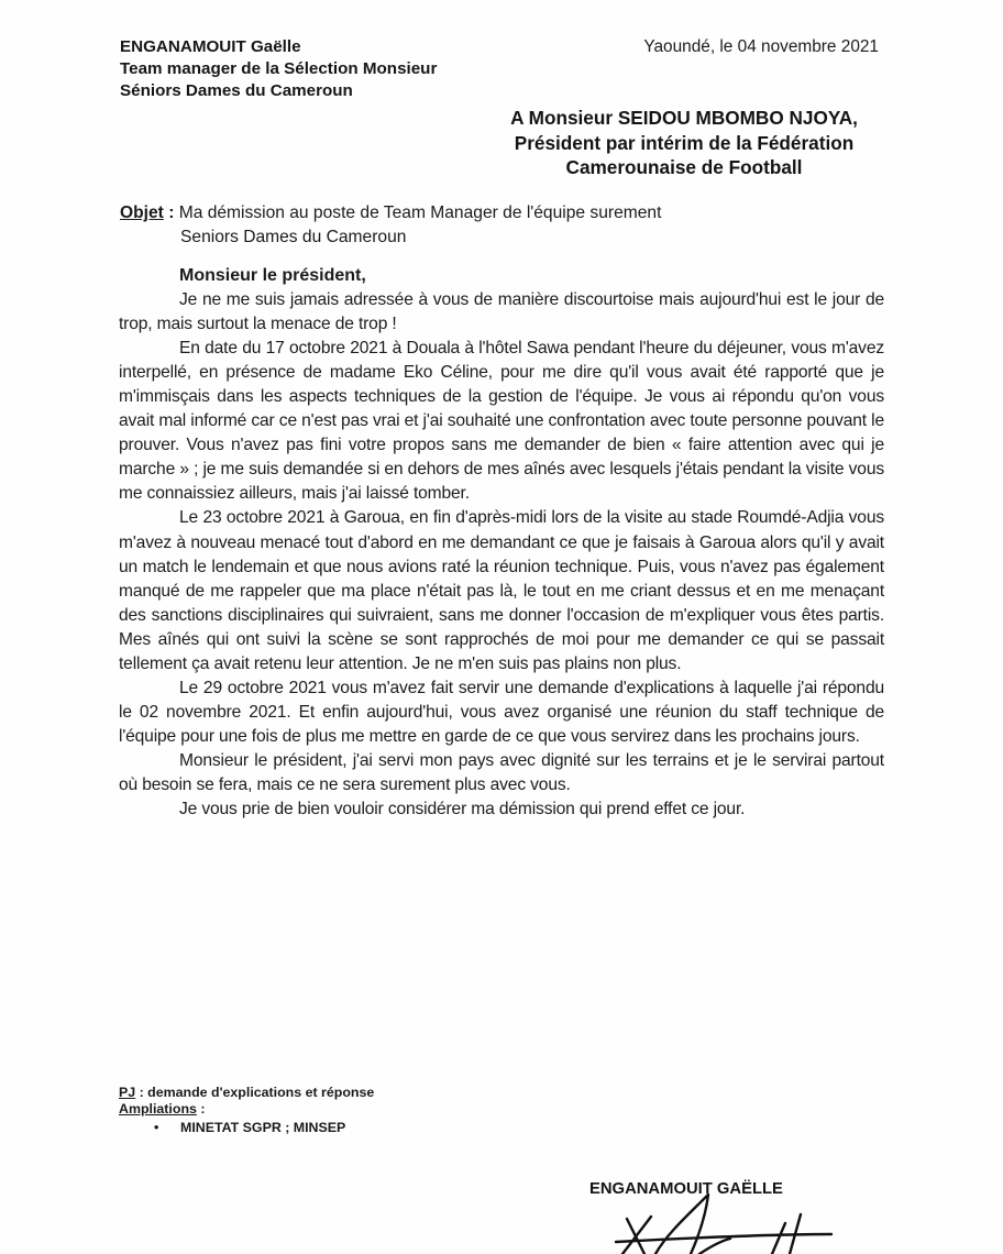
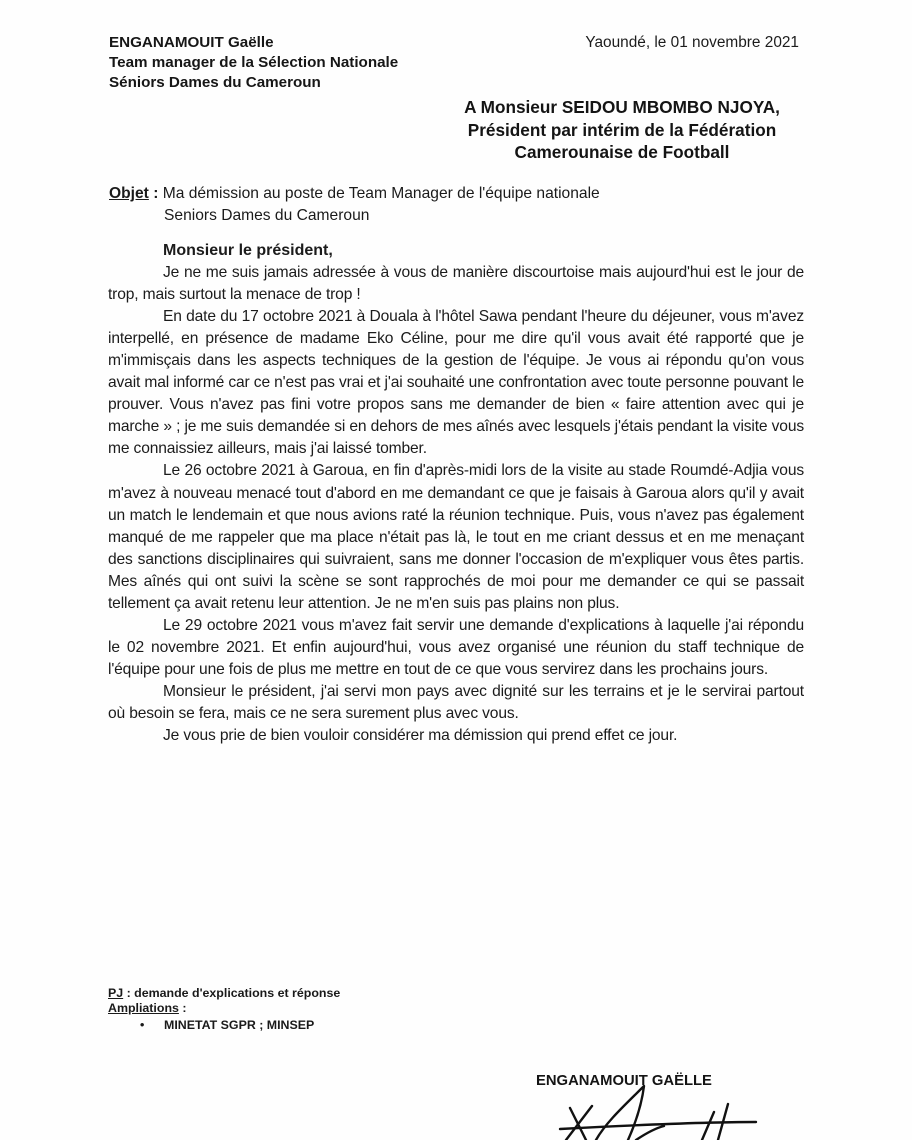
  ENGANAMOUIT Gaëlle
- Team manager de la Sélection Monsieur
+ Team manager de la Sélection Nationale
  Séniors Dames du Cameroun
- Yaoundé, le 04 novembre 2021
+ Yaoundé, le 01 novembre 2021
  A Monsieur SEIDOU MBOMBO NJOYA,
  Président par intérim de la Fédération
  Camerounaise de Football
- Objet : Ma démission au poste de Team Manager de l'équipe surement
+ Objet : Ma démission au poste de Team Manager de l'équipe nationale
  Seniors Dames du Cameroun
  Monsieur le président,
  Je ne me suis jamais adressée à vous de manière discourtoise mais aujourd'hui est le jour de trop, mais surtout la menace de trop !
  En date du 17 octobre 2021 à Douala à l'hôtel Sawa pendant l'heure du déjeuner, vous m'avez interpellé, en présence de madame Eko Céline, pour me dire qu'il vous avait été rapporté que je m'immisçais dans les aspects techniques de la gestion de l'équipe. Je vous ai répondu qu'on vous avait mal informé car ce n'est pas vrai et j'ai souhaité une confrontation avec toute personne pouvant le prouver. Vous n'avez pas fini votre propos sans me demander de bien « faire attention avec qui je marche » ; je me suis demandée si en dehors de mes aînés avec lesquels j'étais pendant la visite vous me connaissiez ailleurs, mais j'ai laissé tomber.
- Le 23 octobre 2021 à Garoua, en fin d'après-midi lors de la visite au stade Roumdé-Adjia vous m'avez à nouveau menacé tout d'abord en me demandant ce que je faisais à Garoua alors qu'il y avait un match le lendemain et que nous avions raté la réunion technique. Puis, vous n'avez pas également manqué de me rappeler que ma place n'était pas là, le tout en me criant dessus et en me menaçant des sanctions disciplinaires qui suivraient, sans me donner l'occasion de m'expliquer vous êtes partis. Mes aînés qui ont suivi la scène se sont rapprochés de moi pour me demander ce qui se passait tellement ça avait retenu leur attention. Je ne m'en suis pas plains non plus.
+ Le 26 octobre 2021 à Garoua, en fin d'après-midi lors de la visite au stade Roumdé-Adjia vous m'avez à nouveau menacé tout d'abord en me demandant ce que je faisais à Garoua alors qu'il y avait un match le lendemain et que nous avions raté la réunion technique. Puis, vous n'avez pas également manqué de me rappeler que ma place n'était pas là, le tout en me criant dessus et en me menaçant des sanctions disciplinaires qui suivraient, sans me donner l'occasion de m'expliquer vous êtes partis. Mes aînés qui ont suivi la scène se sont rapprochés de moi pour me demander ce qui se passait tellement ça avait retenu leur attention. Je ne m'en suis pas plains non plus.
- Le 29 octobre 2021 vous m'avez fait servir une demande d'explications à laquelle j'ai répondu le 02 novembre 2021. Et enfin aujourd'hui, vous avez organisé une réunion du staff technique de l'équipe pour une fois de plus me mettre en garde de ce que vous servirez dans les prochains jours.
+ Le 29 octobre 2021 vous m'avez fait servir une demande d'explications à laquelle j'ai répondu le 02 novembre 2021. Et enfin aujourd'hui, vous avez organisé une réunion du staff technique de l'équipe pour une fois de plus me mettre en tout de ce que vous servirez dans les prochains jours.
  Monsieur le président, j'ai servi mon pays avec dignité sur les terrains et je le servirai partout où besoin se fera, mais ce ne sera surement plus avec vous.
  Je vous prie de bien vouloir considérer ma démission qui prend effet ce jour.
  PJ : demande d'explications et réponse
  Ampliations :
  •
  MINETAT SGPR ; MINSEP
  ENGANAMOUIT GAËLLE
